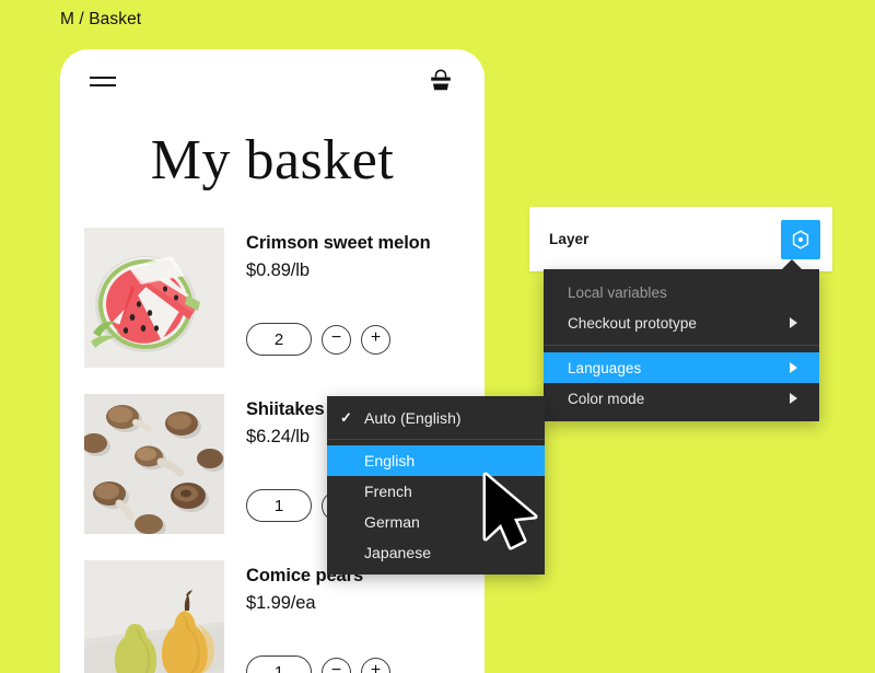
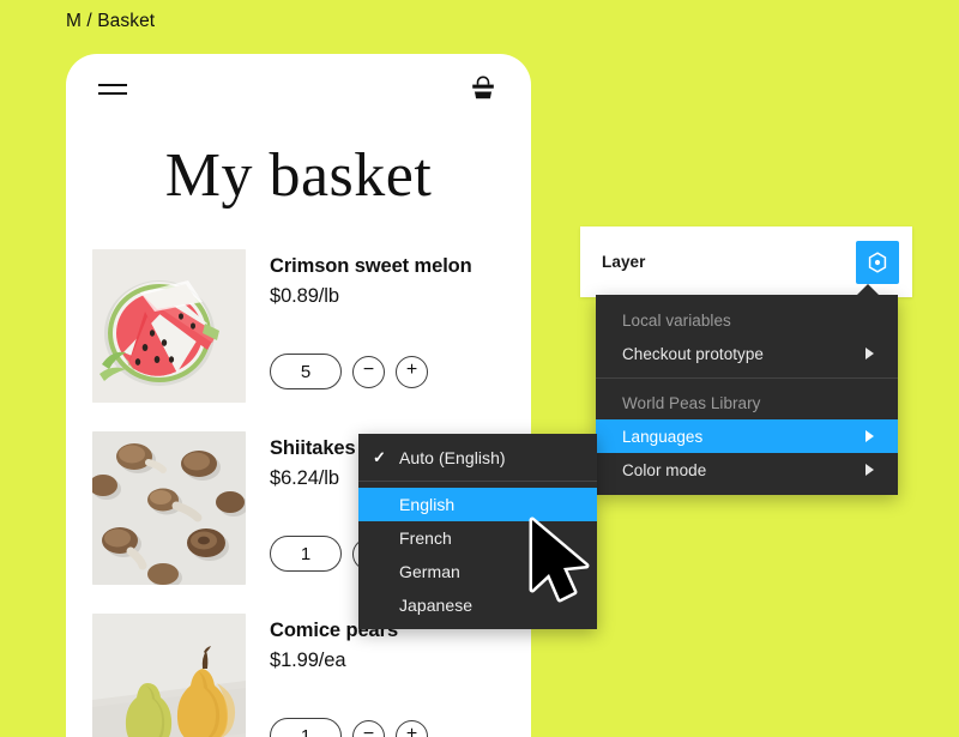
  M / Basket
  My basket
  Crimson sweet melon
  $0.89/lb
- 2
+ 5
  −
  +
  Shiitakes
  $6.24/lb
  1
  Comice pears
  $1.99/ea
  1
  −
  +
  Layer
  Local variables
  Checkout prototype
+ World Peas Library
  Languages
  Color mode
  Auto (English)
  English
  French
  German
  Japanese
